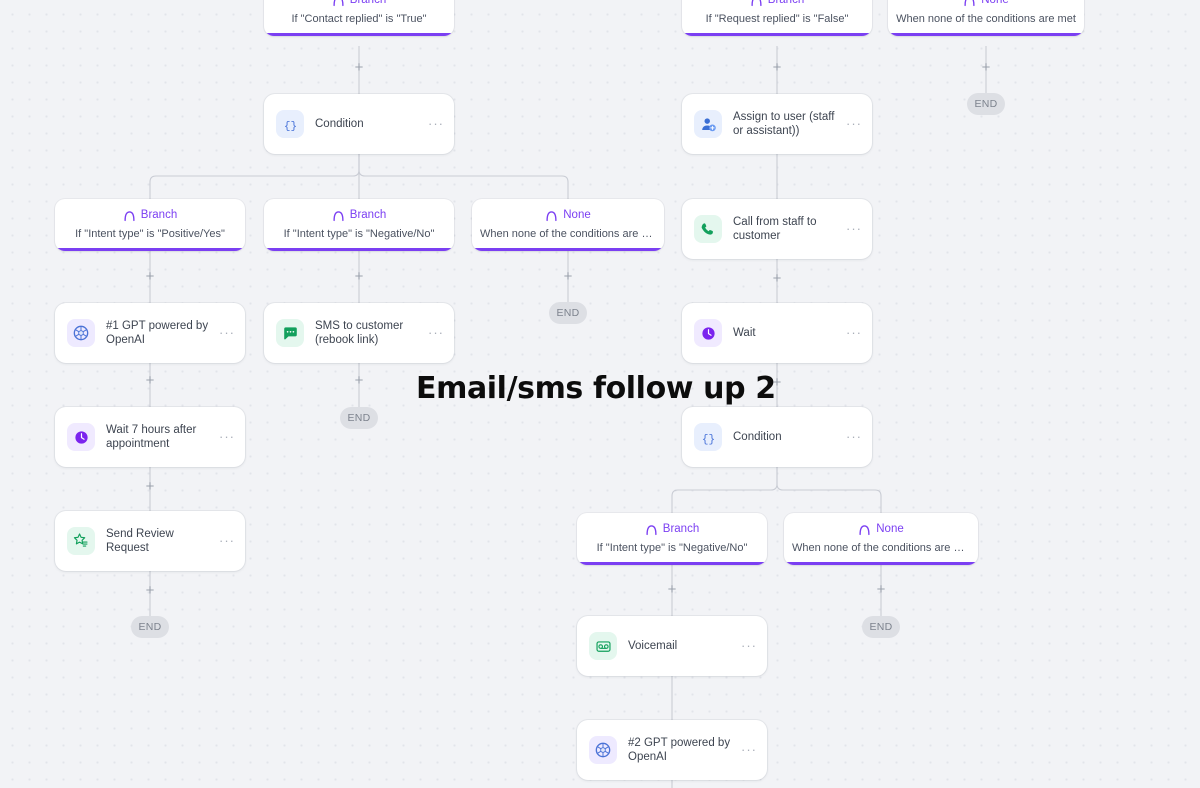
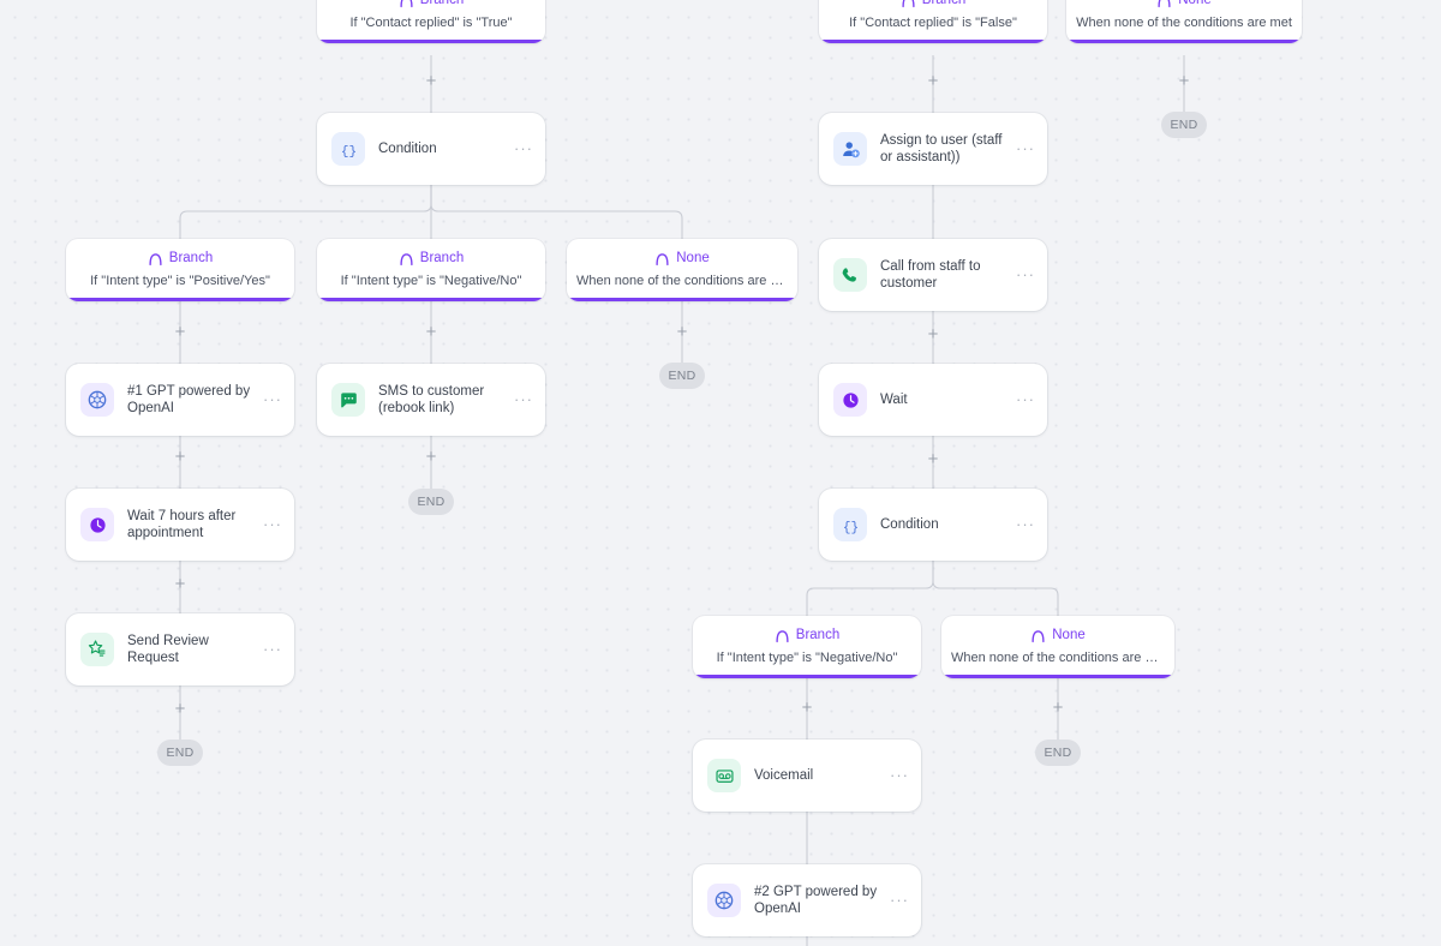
  Branch
  If "Contact replied" is "True"
  Branch
- If "Request replied" is "False"
+ If "Contact replied" is "False"
  None
  When none of the conditions are met
  END
  {}
  Condition
  ···
  Assign to user (staff or assistant))
  ···
  Branch
  If "Intent type" is "Positive/Yes"
  Branch
  If "Intent type" is "Negative/No"
  None
  When none of the conditions are me
  Call from staff to customer
  ···
  END
  #1 GPT powered by OpenAI
  ···
  SMS to customer (rebook link)
  ···
  Wait
  ···
  END
  Wait 7 hours after appointment
  ···
  {}
  Condition
  ···
  Send Review Request
  ···
  Branch
  If "Intent type" is "Negative/No"
  None
  When none of the conditions are me
  END
  END
  Voicemail
  ···
  #2 GPT powered by OpenAI
  ···
- Email/sms follow up 2
